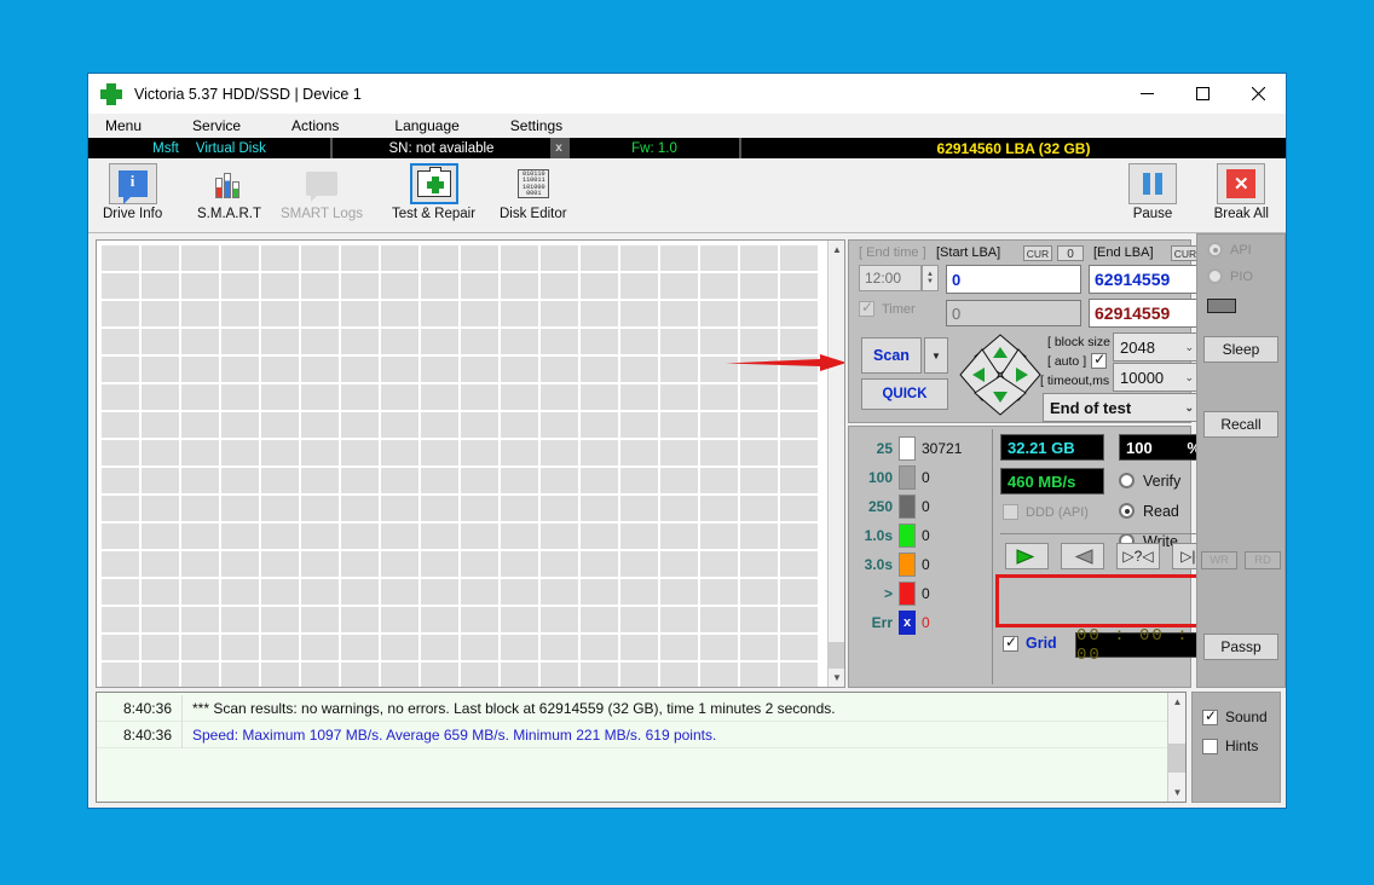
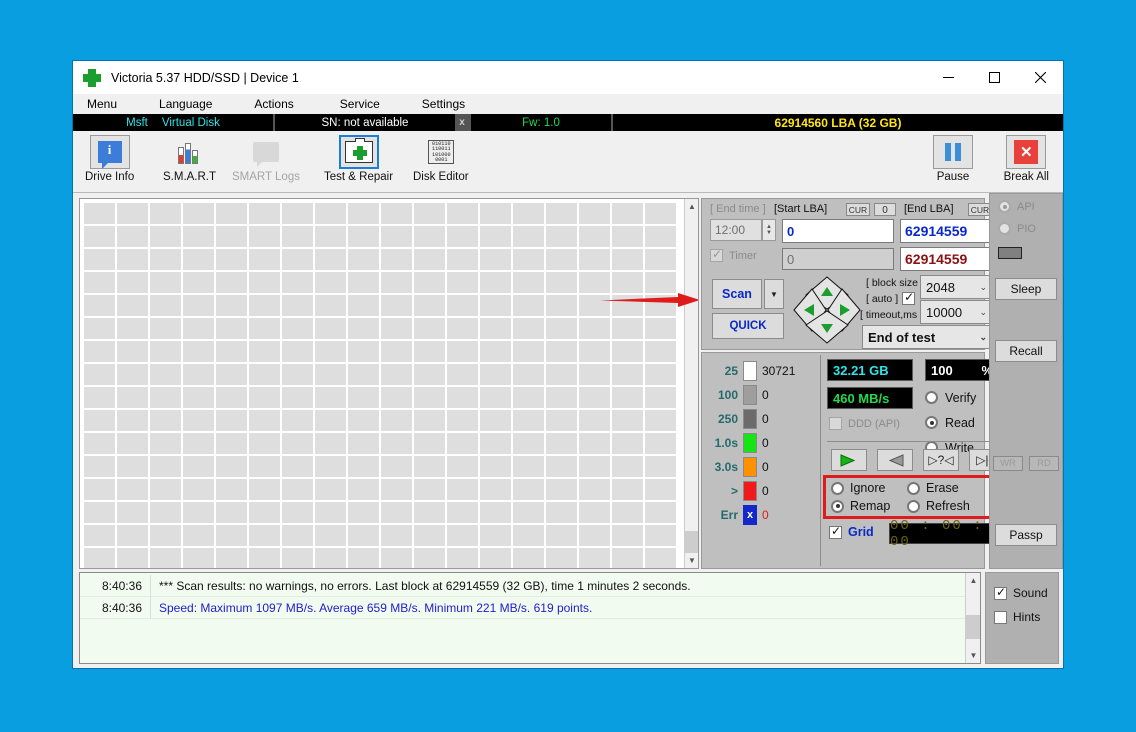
  Victoria 5.37 HDD/SSD | Device 1
  Menu
- Service
+ Language
  Actions
- Language
+ Service
  Settings
  Msft
  Virtual Disk
  SN: not available
  x
  Fw: 1.0
  62914560 LBA (32 GB)
  i
  Drive Info
  S.M.A.R.T
  SMART Logs
  Test & Repair
  Disk Editor
  Pause
  ✕
  Break All
  ▲
  ▼
  [ End time ]
  [Start LBA]
  CUR
  0
  [End LBA]
  CUR
  12:00
  0
  62914559
  Timer
  0
  62914559
  Scan
  ▼
  QUICK
  [ block size
  [ auto ]
  2048
  ⌄
  [ timeout,ms
  10000
  ⌄
  End of test
  ⌄
  25
  30721
  100
  0
  250
  0
  1.0s
  0
  3.0s
  0
  >
  0
  Err
  x
  0
  32.21 GB
  100
  %
  460 MB/s
  DDD (API)
  Verify
  Read
  Write
  ▷?◁
+ Ignore
+ Erase
+ Remap
+ Refresh
  Grid
  00 : 00 : 00
  API
  PIO
  Sleep
  Recall
  WR
  RD
  Passp
  8:40:36
  *** Scan results: no warnings, no errors. Last block at 62914559 (32 GB), time 1 minutes 2 seconds.
  8:40:36
  Speed: Maximum 1097 MB/s. Average 659 MB/s. Minimum 221 MB/s. 619 points.
  ▲
  ▼
  Sound
  Hints
